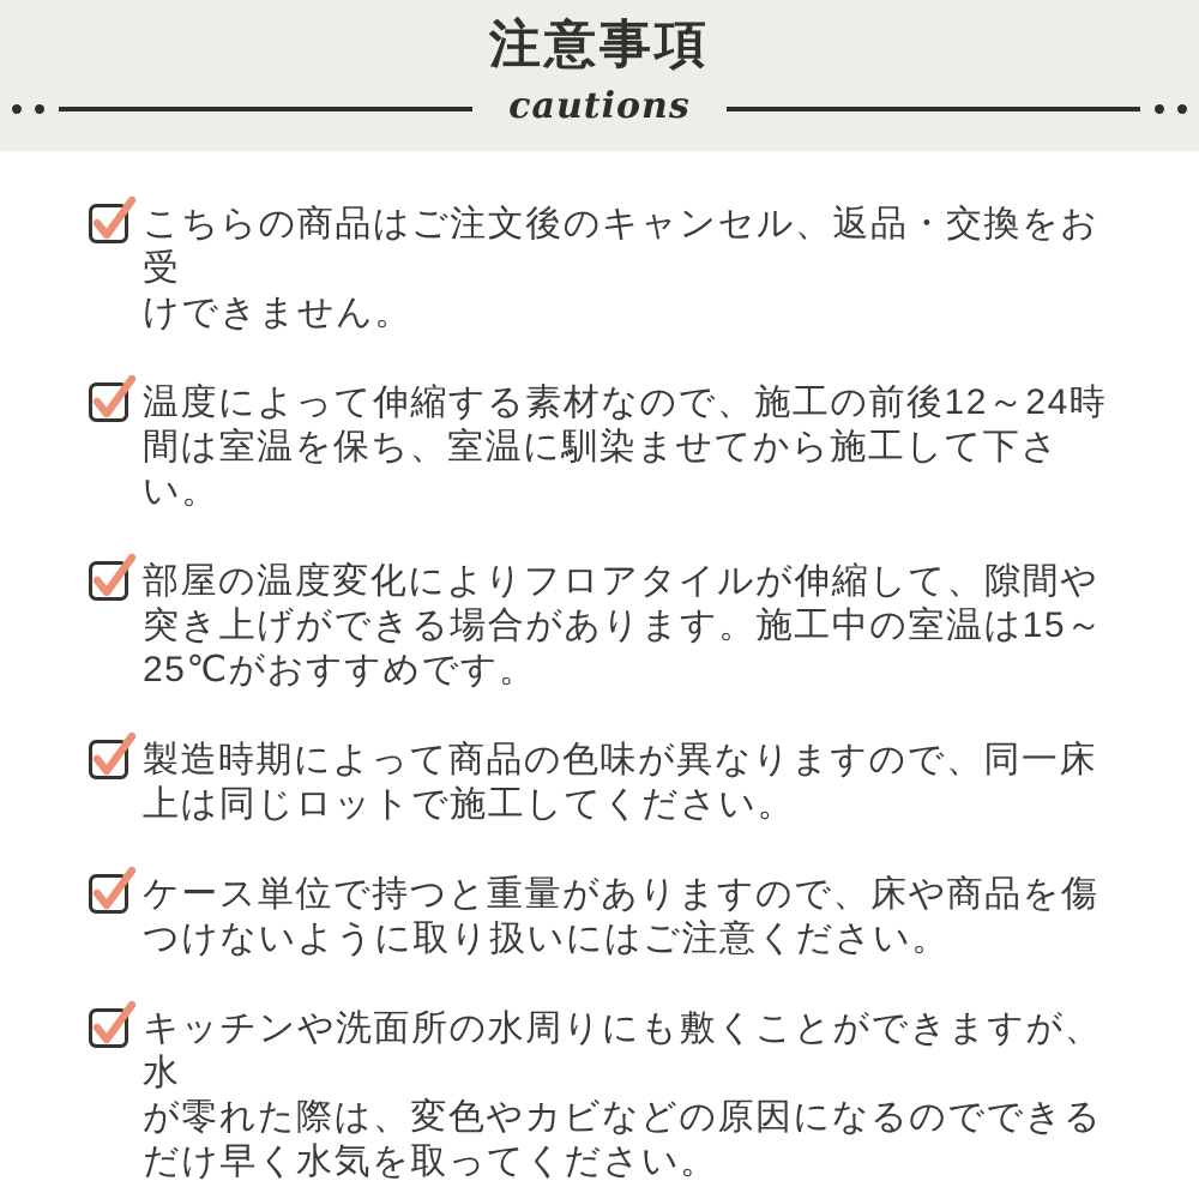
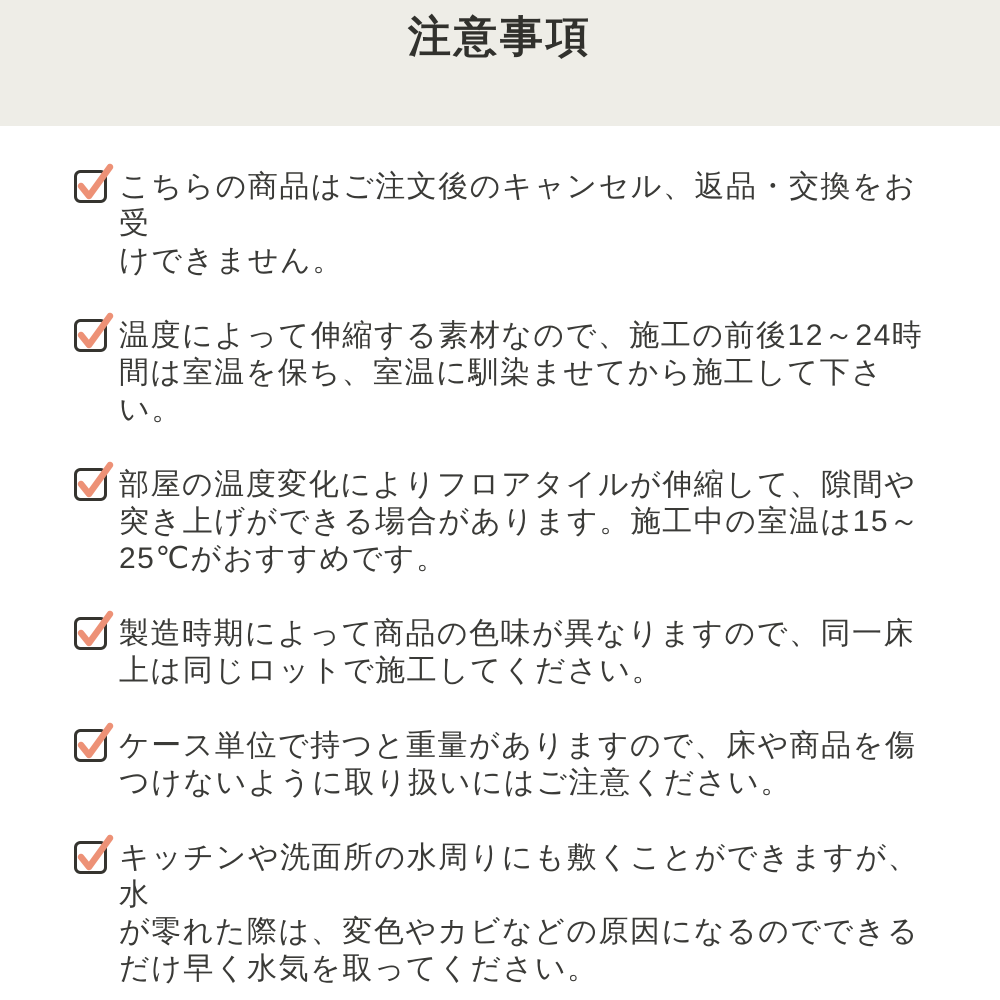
  注意事項
- cautions
  こちらの商品はご注文後のキャンセル、返品・交換をお受
  けできません。
  温度によって伸縮する素材なので、施工の前後12～24時
  間は室温を保ち、室温に馴染ませてから施工して下さい。
  部屋の温度変化によりフロアタイルが伸縮して、隙間や
  突き上げができる場合があります。施工中の室温は15～
  25℃がおすすめです。
  製造時期によって商品の色味が異なりますので、同一床
  上は同じロットで施工してください。
  ケース単位で持つと重量がありますので、床や商品を傷
  つけないように取り扱いにはご注意ください。
  キッチンや洗面所の水周りにも敷くことができますが、水
  が零れた際は、変色やカビなどの原因になるのでできる
  だけ早く水気を取ってください。
